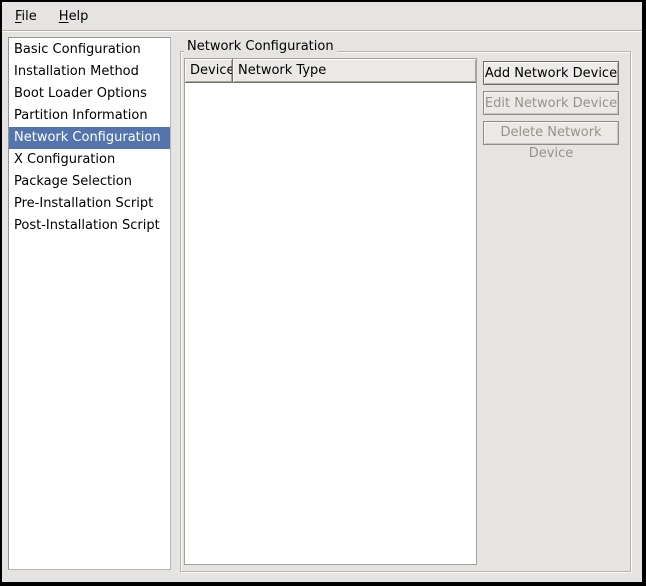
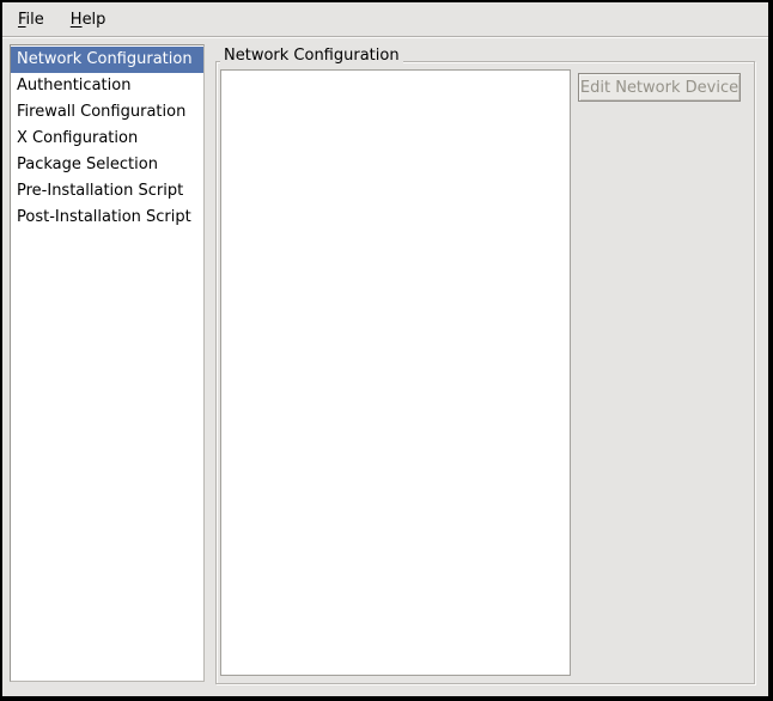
  File
  Help
- Basic Configuration
- Installation Method
- Boot Loader Options
- Partition Information
  Network Configuration
+ Authentication
+ Firewall Configuration
  X Configuration
  Package Selection
  Pre-Installation Script
  Post-Installation Script
  Network Configuration
- Device
- Network Type
- Add Network Device
  Edit Network Device
- Delete Network Device
